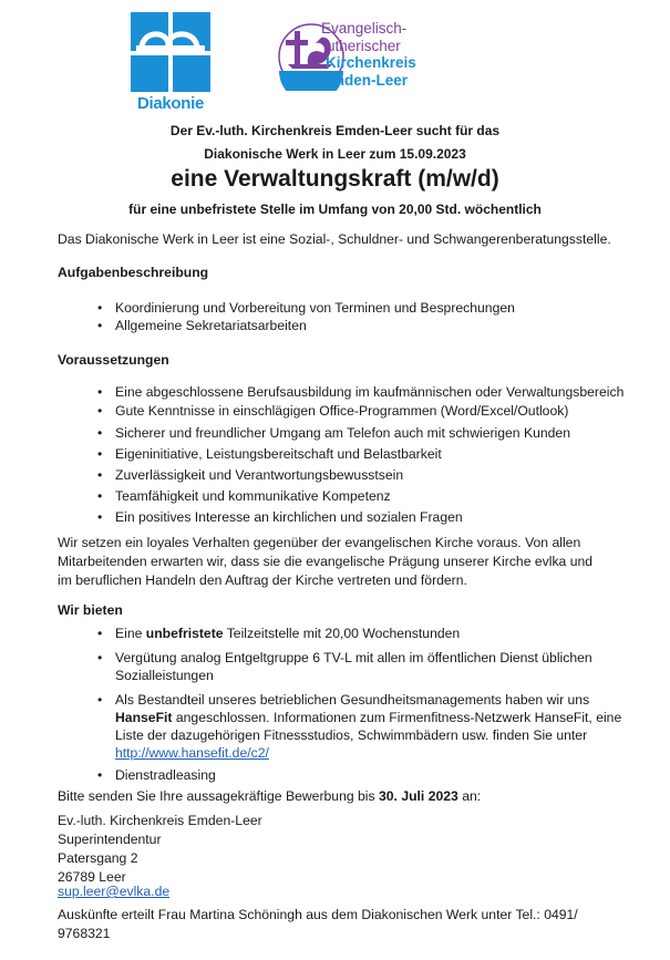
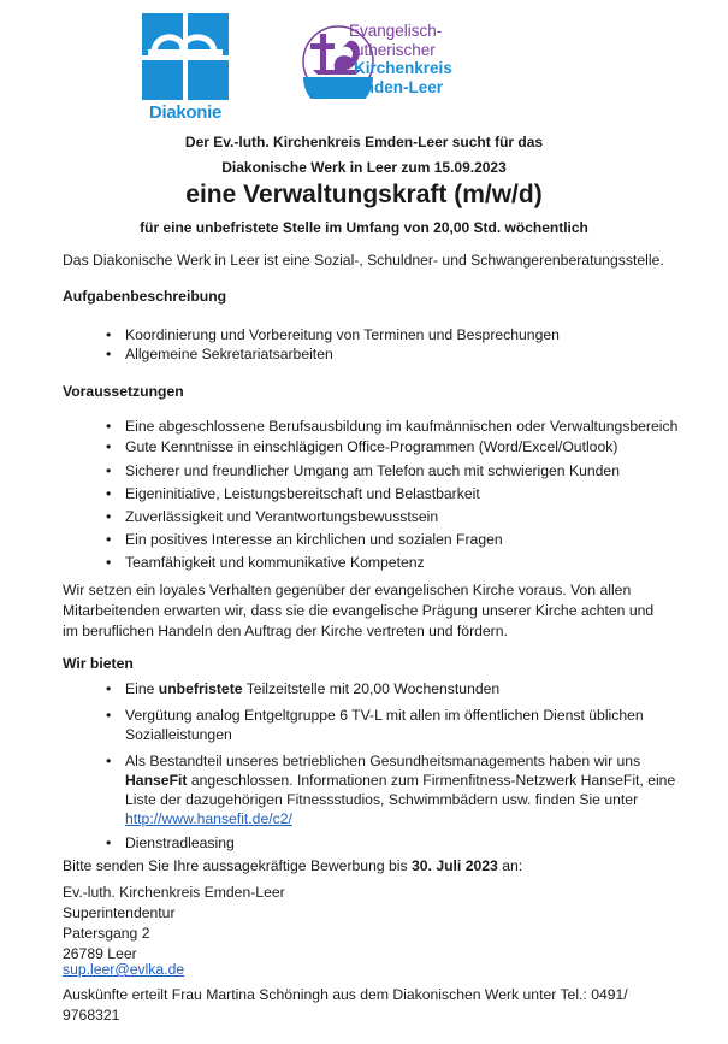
  Diakonie
  Evangelisch-
  lutherischer
  Kirchenkreis
  Emden-Leer
  Der Ev.-luth. Kirchenkreis Emden-Leer sucht für das
  Diakonische Werk in Leer zum 15.09.2023
  eine Verwaltungskraft (m/w/d)
  für eine unbefristete Stelle im Umfang von 20,00 Std. wöchentlich
  Das Diakonische Werk in Leer ist eine Sozial-, Schuldner- und Schwangerenberatungsstelle.
  Aufgabenbeschreibung
  •
  Koordinierung und Vorbereitung von Terminen und Besprechungen
  •
  Allgemeine Sekretariatsarbeiten
  Voraussetzungen
  •
  Eine abgeschlossene Berufsausbildung im kaufmännischen oder Verwaltungsbereich
  •
  Gute Kenntnisse in einschlägigen Office-Programmen (Word/Excel/Outlook)
  •
  Sicherer und freundlicher Umgang am Telefon auch mit schwierigen Kunden
  •
  Eigeninitiative, Leistungsbereitschaft und Belastbarkeit
  •
  Zuverlässigkeit und Verantwortungsbewusstsein
  •
- Teamfähigkeit und kommunikative Kompetenz
+ Ein positives Interesse an kirchlichen und sozialen Fragen
  •
- Ein positives Interesse an kirchlichen und sozialen Fragen
+ Teamfähigkeit und kommunikative Kompetenz
  Wir setzen ein loyales Verhalten gegenüber der evangelischen Kirche voraus. Von allen
- Mitarbeitenden erwarten wir, dass sie die evangelische Prägung unserer Kirche evlka und
+ Mitarbeitenden erwarten wir, dass sie die evangelische Prägung unserer Kirche achten und
  im beruflichen Handeln den Auftrag der Kirche vertreten und fördern.
  Wir bieten
  •
  Eine unbefristete Teilzeitstelle mit 20,00 Wochenstunden
  •
  Vergütung analog Entgeltgruppe 6 TV-L mit allen im öffentlichen Dienst üblichen
  Sozialleistungen
  •
  Als Bestandteil unseres betrieblichen Gesundheitsmanagements haben wir uns
  HanseFit angeschlossen. Informationen zum Firmenfitness-Netzwerk HanseFit, eine
  Liste der dazugehörigen Fitnessstudios, Schwimmbädern usw. finden Sie unter
  http://www.hansefit.de/c2/
  •
  Dienstradleasing
  Bitte senden Sie Ihre aussagekräftige Bewerbung bis 30. Juli 2023 an:
  Ev.-luth. Kirchenkreis Emden-Leer
  Superintendentur
  Patersgang 2
  26789 Leer
  sup.leer@evlka.de
  Auskünfte erteilt Frau Martina Schöningh aus dem Diakonischen Werk unter Tel.: 0491/
  9768321
